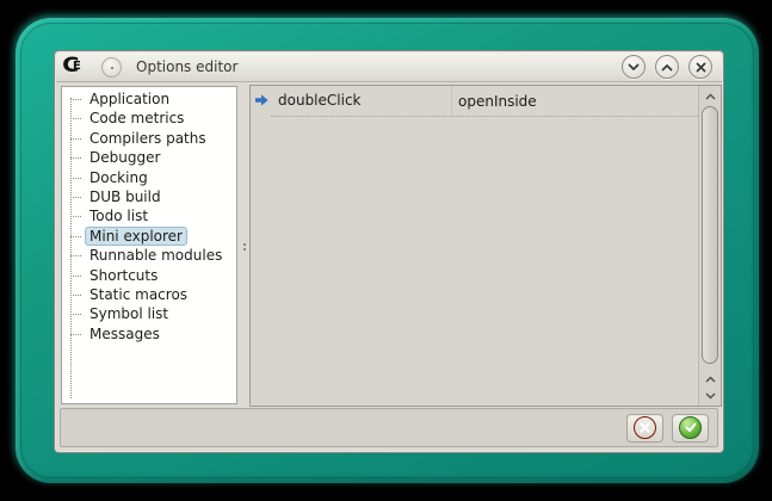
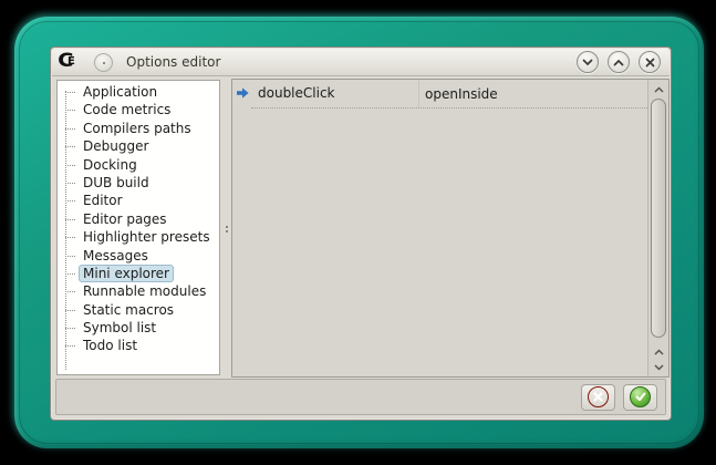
  C
  E
  Options editor
  Application
  Code metrics
  Compilers paths
  Debugger
  Docking
  DUB build
+ Editor
+ Editor pages
+ Highlighter presets
- Todo list
+ Messages
  Mini explorer
  Runnable modules
- Shortcuts
  Static macros
  Symbol list
- Messages
+ Todo list
  doubleClick
  openInside
